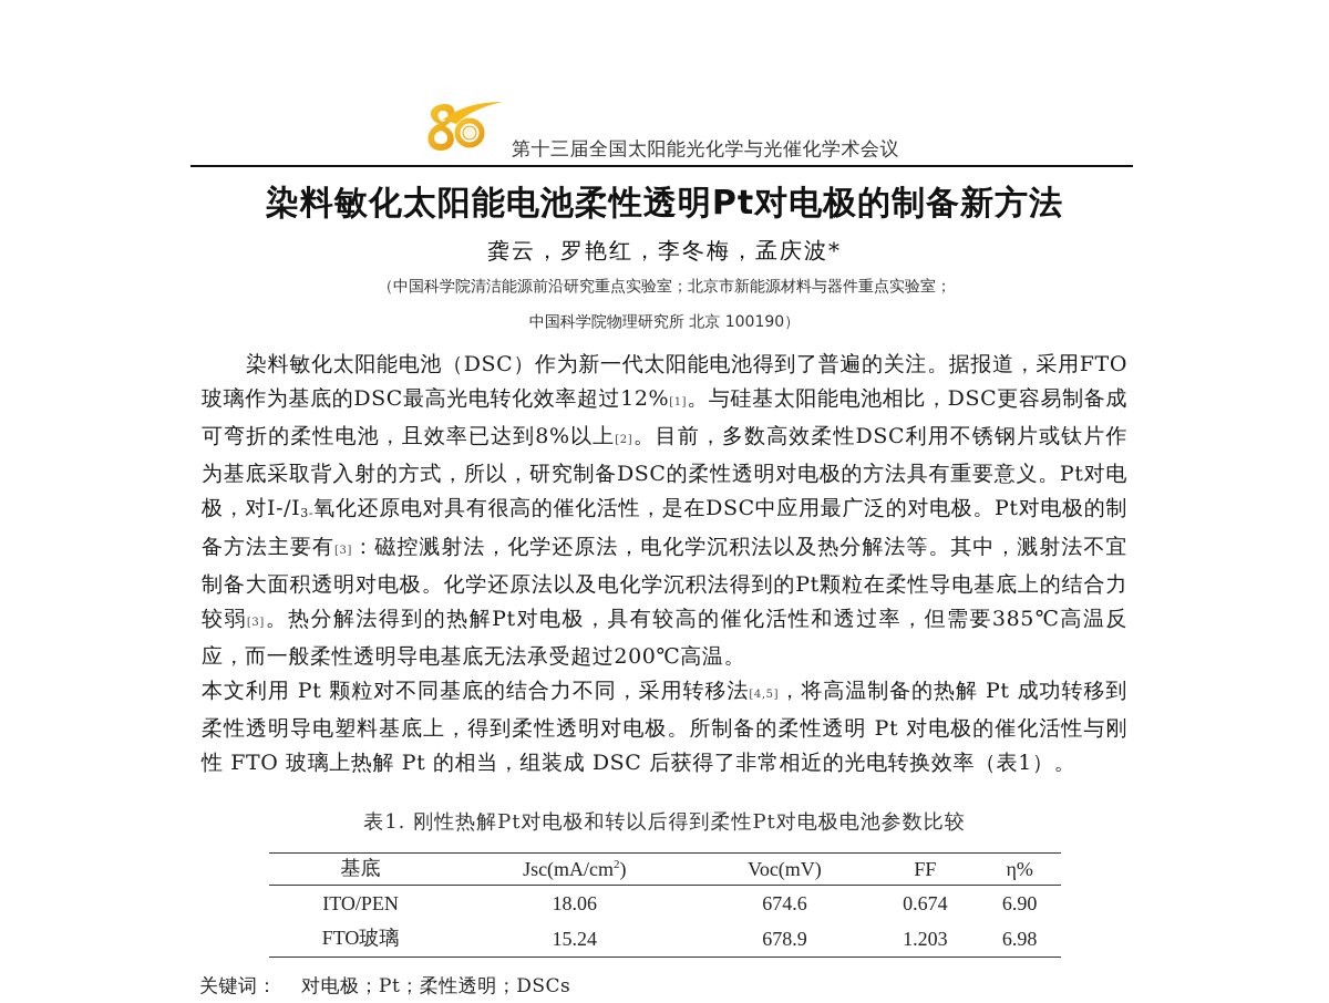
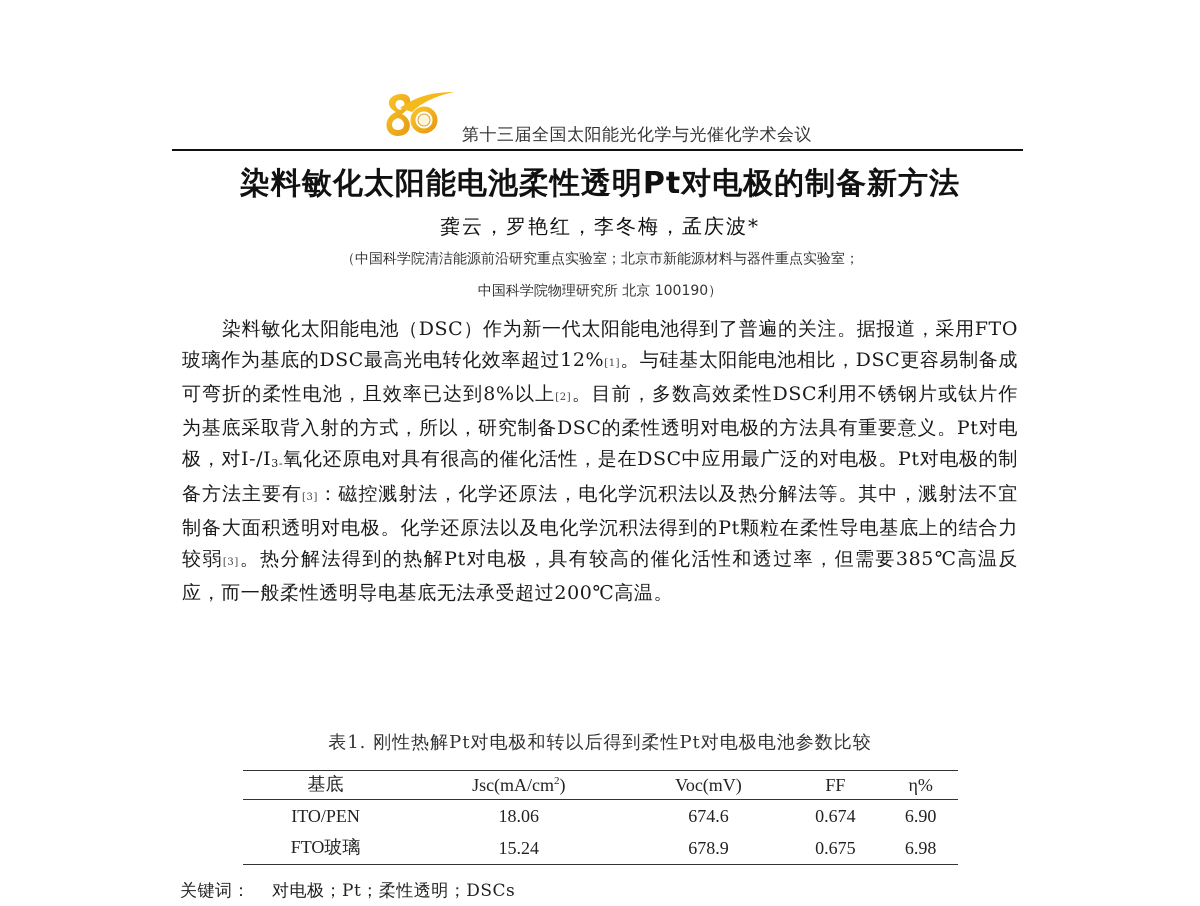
  第十三届全国太阳能光化学与光催化学术会议
  染料敏化太阳能电池柔性透明Pt对电极的制备新方法
  龚云，罗艳红，李冬梅，孟庆波*
  （中国科学院清洁能源前沿研究重点实验室；北京市新能源材料与器件重点实验室；
  中国科学院物理研究所 北京 100190）
  染料敏化太阳能电池（DSC）作为新一代太阳能电池得到了普遍的关注。据报道，采用FTO玻璃作为基底的DSC最高光电转化效率超过12%[1]。与硅基太阳能电池相比，DSC更容易制备成可弯折的柔性电池，且效率已达到8%以上[2]。目前，多数高效柔性DSC利用不锈钢片或钛片作为基底采取背入射的方式，所以，研究制备DSC的柔性透明对电极的方法具有重要意义。Pt对电极，对I-/I3-氧化还原电对具有很高的催化活性，是在DSC中应用最广泛的对电极。Pt对电极的制备方法主要有[3]：磁控溅射法，化学还原法，电化学沉积法以及热分解法等。其中，溅射法不宜制备大面积透明对电极。化学还原法以及电化学沉积法得到的Pt颗粒在柔性导电基底上的结合力较弱[3]。热分解法得到的热解Pt对电极，具有较高的催化活性和透过率，但需要385℃高温反应，而一般柔性透明导电基底无法承受超过200℃高温。
- 本文利用 Pt 颗粒对不同基底的结合力不同，采用转移法[4,5]，将高温制备的热解 Pt 成功转移到柔性透明导电塑料基底上，得到柔性透明对电极。所制备的柔性透明 Pt 对电极的催化活性与刚性 FTO 玻璃上热解 Pt 的相当，组装成 DSC 后获得了非常相近的光电转换效率（表1）。
  表1. 刚性热解Pt对电极和转以后得到柔性Pt对电极电池参数比较
  基底	Jsc(mA/cm2)	Voc(mV)	FF	η%
  ITO/PEN	18.06	674.6	0.674	6.90
- FTO玻璃	15.24	678.9	1.203	6.98
+ FTO玻璃	15.24	678.9	0.675	6.98
  关键词： 对电极；Pt；柔性透明；DSCs
